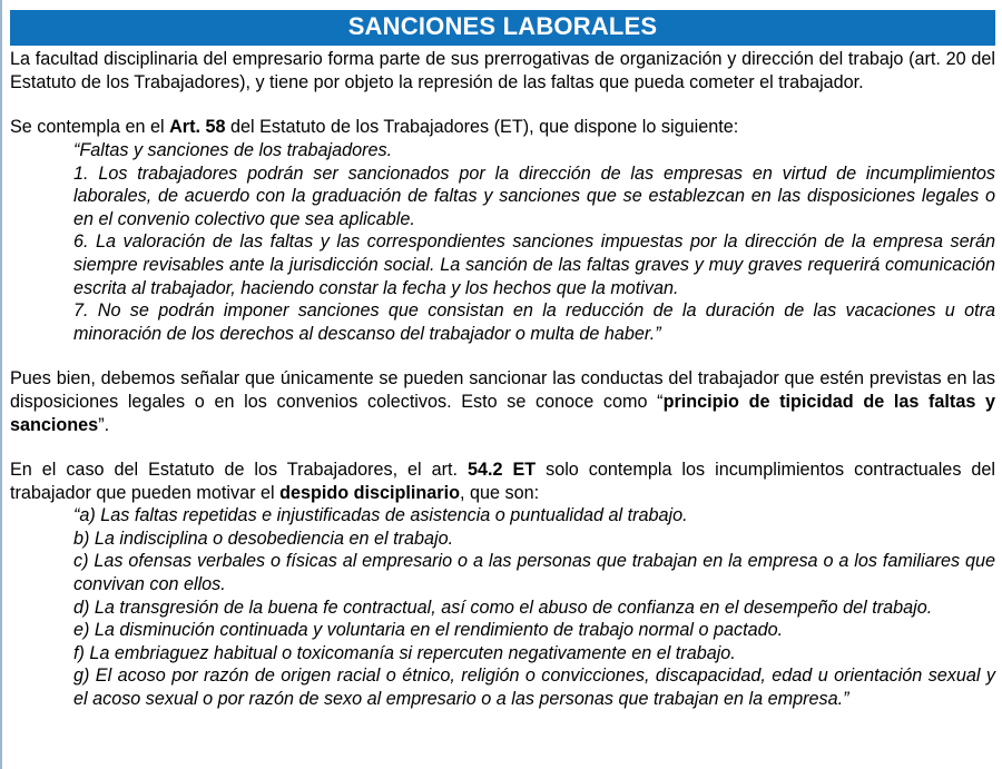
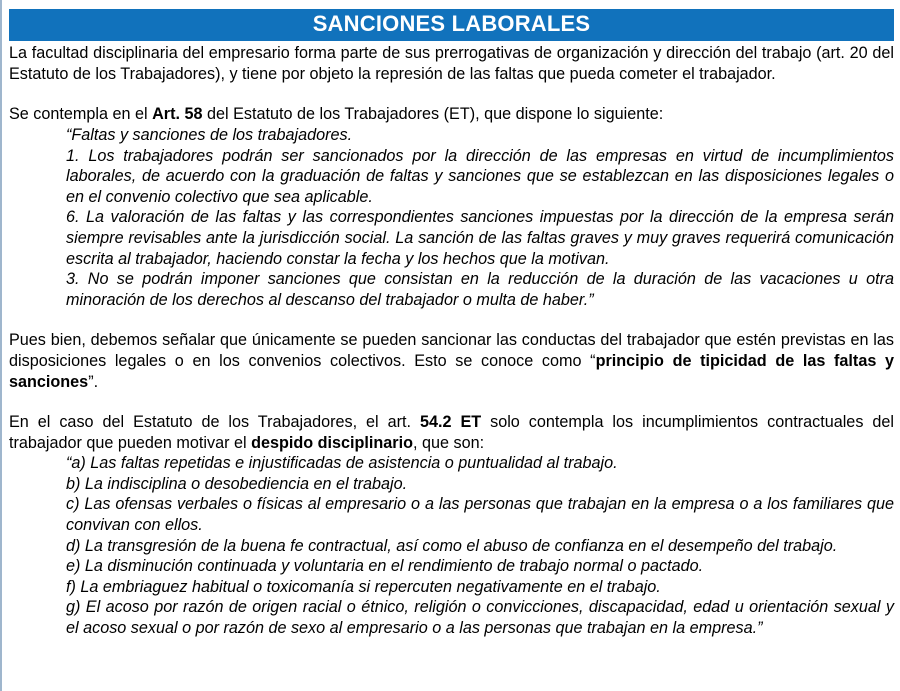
  SANCIONES LABORALES
  La facultad disciplinaria del empresario forma parte de sus prerrogativas de organización y dirección del trabajo (art. 20 del Estatuto de los Trabajadores), y tiene por objeto la represión de las faltas que pueda cometer el trabajador.
  Se contempla en el Art. 58 del Estatuto de los Trabajadores (ET), que dispone lo siguiente:
  “Faltas y sanciones de los trabajadores.
  1. Los trabajadores podrán ser sancionados por la dirección de las empresas en virtud de incumplimientos laborales, de acuerdo con la graduación de faltas y sanciones que se establezcan en las disposiciones legales o en el convenio colectivo que sea aplicable.
  6. La valoración de las faltas y las correspondientes sanciones impuestas por la dirección de la empresa serán siempre revisables ante la jurisdicción social. La sanción de las faltas graves y muy graves requerirá comunicación escrita al trabajador, haciendo constar la fecha y los hechos que la motivan.
- 7. No se podrán imponer sanciones que consistan en la reducción de la duración de las vacaciones u otra minoración de los derechos al descanso del trabajador o multa de haber.”
+ 3. No se podrán imponer sanciones que consistan en la reducción de la duración de las vacaciones u otra minoración de los derechos al descanso del trabajador o multa de haber.”
  Pues bien, debemos señalar que únicamente se pueden sancionar las conductas del trabajador que estén previstas en las disposiciones legales o en los convenios colectivos. Esto se conoce como “principio de tipicidad de las faltas y sanciones”.
  En el caso del Estatuto de los Trabajadores, el art. 54.2 ET solo contempla los incumplimientos contractuales del trabajador que pueden motivar el despido disciplinario, que son:
  “a) Las faltas repetidas e injustificadas de asistencia o puntualidad al trabajo.
  b) La indisciplina o desobediencia en el trabajo.
  c) Las ofensas verbales o físicas al empresario o a las personas que trabajan en la empresa o a los familiares que convivan con ellos.
  d) La transgresión de la buena fe contractual, así como el abuso de confianza en el desempeño del trabajo.
  e) La disminución continuada y voluntaria en el rendimiento de trabajo normal o pactado.
  f) La embriaguez habitual o toxicomanía si repercuten negativamente en el trabajo.
  g) El acoso por razón de origen racial o étnico, religión o convicciones, discapacidad, edad u orientación sexual y el acoso sexual o por razón de sexo al empresario o a las personas que trabajan en la empresa.”
